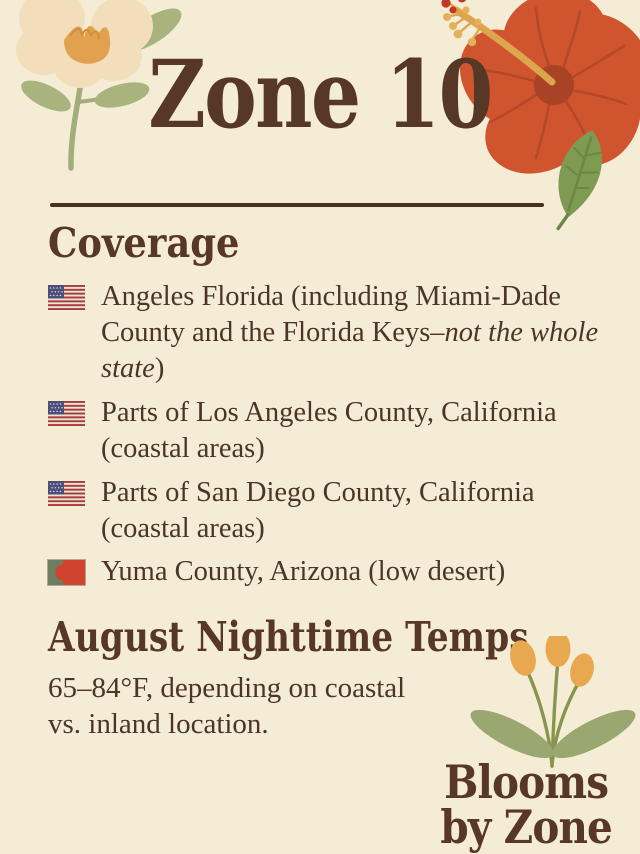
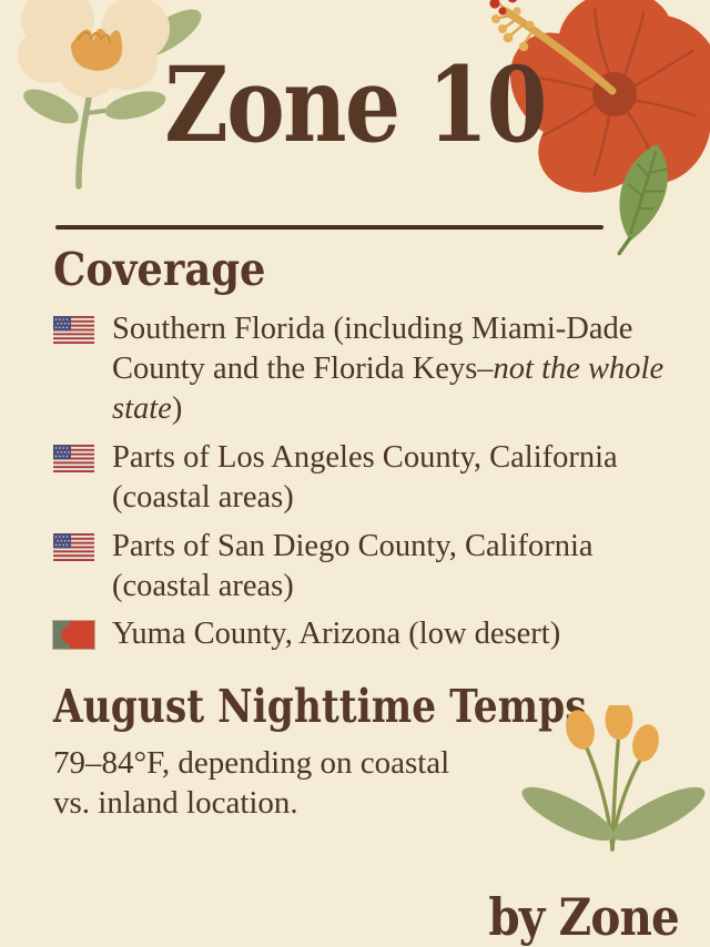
  Zone 10
  Coverage
- Angeles Florida (including Miami-Dade County and the Florida Keys–not the whole state)
+ Southern Florida (including Miami-Dade County and the Florida Keys–not the whole state)
  Parts of Los Angeles County, California (coastal areas)
  Parts of San Diego County, California (coastal areas)
  Yuma County, Arizona (low desert)
  August Nighttime Temp
- 65–84°F, depending on coastal vs. inland location.
+ 79–84°F, depending on coastal vs. inland location.
- Blooms
  by Zone
